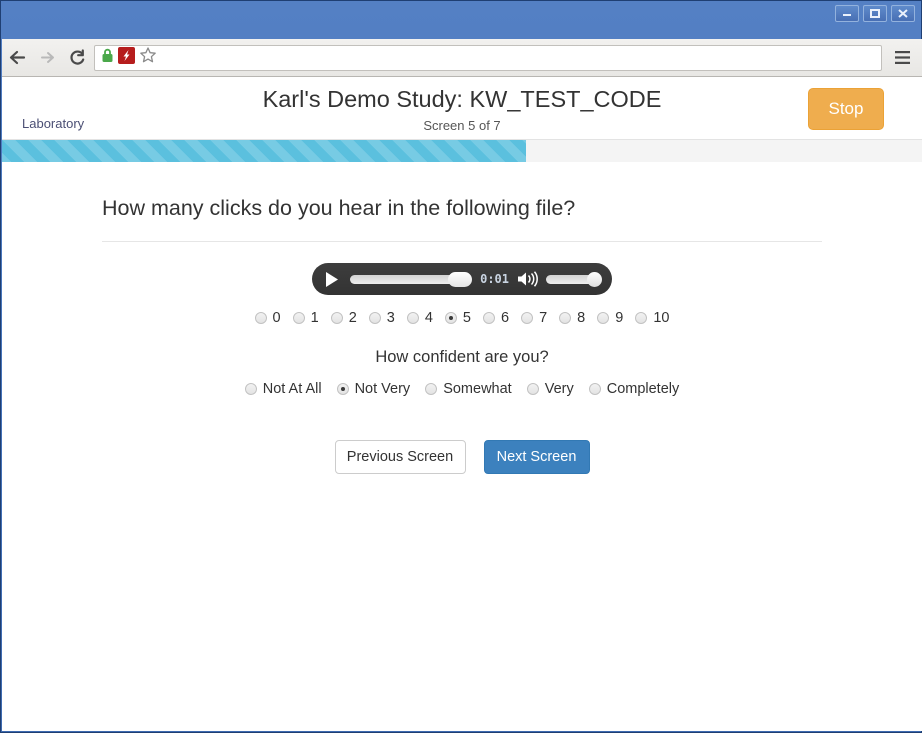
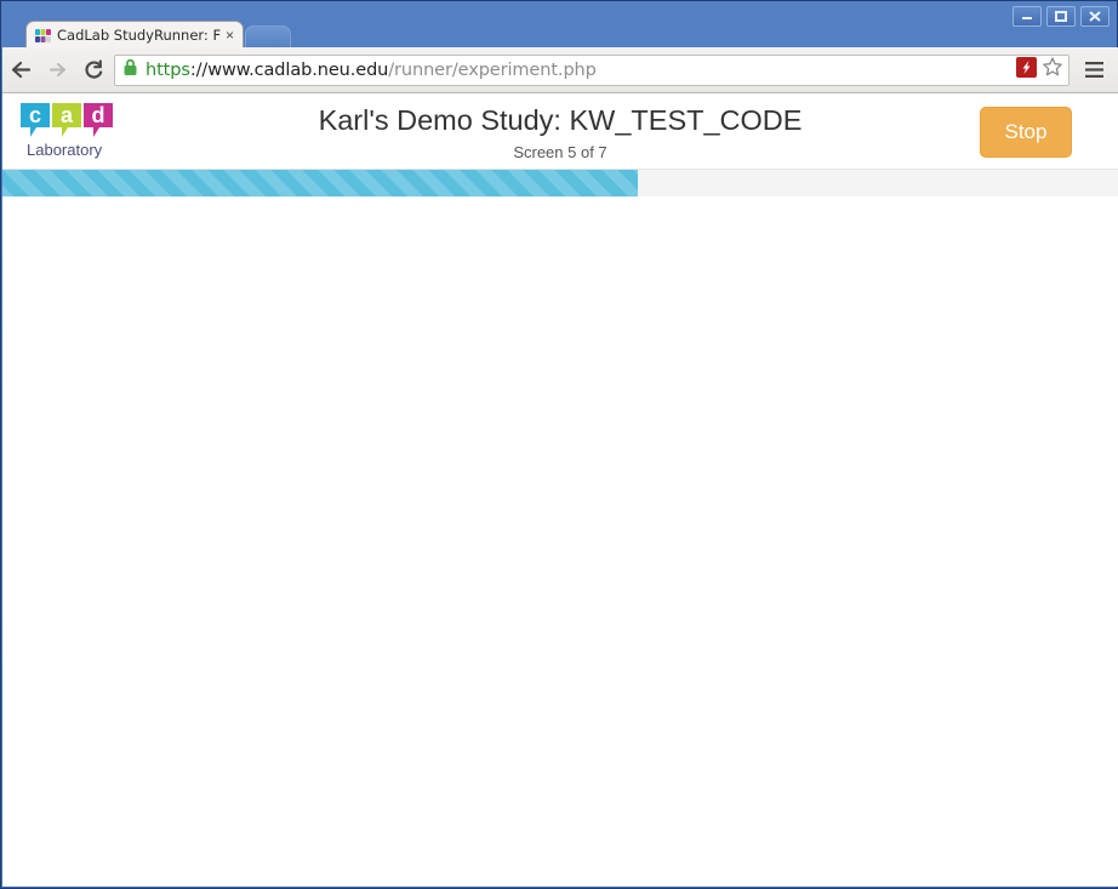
+ CadLab StudyRunner: F
+ ×
+ https://www.cadlab.neu.edu/runner/experiment.php
+ c
+ a
+ d
  Laboratory
  Karl's Demo Study: KW_TEST_CODE
  Screen 5 of 7
  Stop
- How many clicks do you hear in the following file?
- 0:01
- 0
- 1
- 2
- 3
- 4
- 5
- 6
- 7
- 8
- 9
- 10
- How confident are you?
- Not At All
- Not Very
- Somewhat
- Very
- Completely
- Previous Screen
- Next Screen
